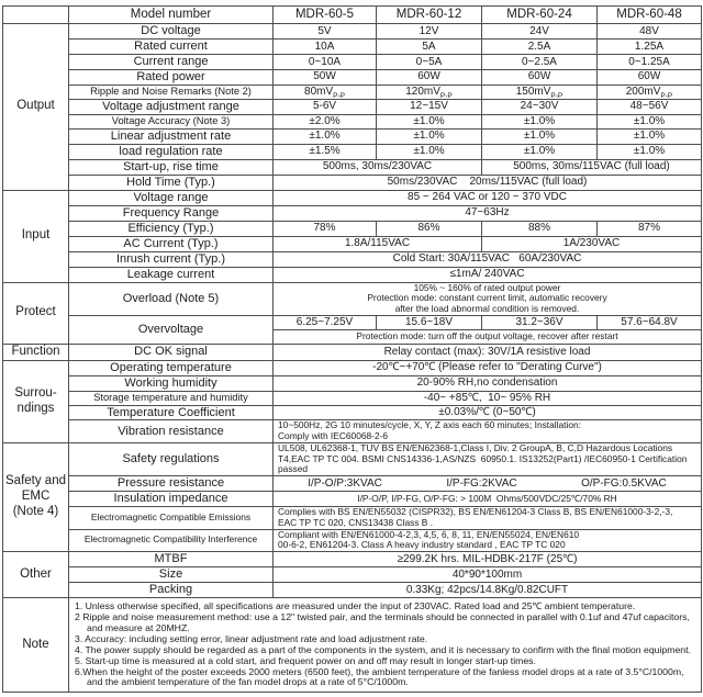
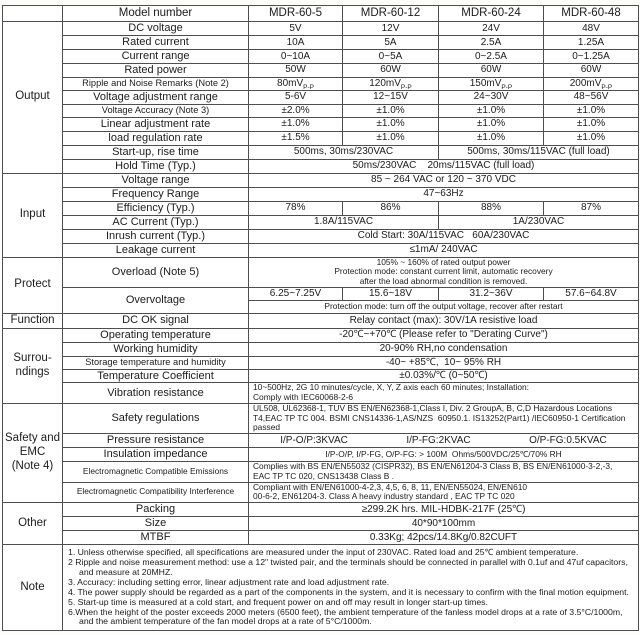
  	Model number	MDR-60-5	MDR-60-12	MDR-60-24	MDR-60-48
  Output	DC voltage	5V	12V	24V	48V
  Rated current	10A	5A	2.5A	1.25A
  Current range	0~10A	0~5A	0~2.5A	0~1.25A
  Rated power	50W	60W	60W	60W
  Ripple and Noise Remarks (Note 2)	80mV	120mV	150mV	200mV
  Voltage adjustment range	5-6V	12~15V	24~30V	48~56V
  Voltage Accuracy (Note 3)	±2.0%	±1.0%	±1.0%	±1.0%
  Linear adjustment rate	±1.0%	±1.0%	±1.0%	±1.0%
  load regulation rate	±1.5%	±1.0%	±1.0%	±1.0%
  Start-up, rise time	500ms, 30ms/230VAC	500ms, 30ms/115VAC (full load)
  Hold Time (Typ.)	50ms/230VAC 20ms/115VAC (full load)
  Input	Voltage range	85 ~ 264 VAC or 120 ~ 370 VDC
  Frequency Range	47~63Hz
  Efficiency (Typ.)	78%	86%	88%	87%
  AC Current (Typ.)	1.8A/115VAC	1A/230VAC
  Inrush current (Typ.)	Cold Start: 30A/115VAC 60A/230VAC
  Leakage current	≤1mA/ 240VAC
  Protect	Overload (Note 5)	105% ~ 160% of rated output powerProtection mode: constant current limit, automatic recoveryafter the load abnormal condition is removed.
  Overvoltage	6.25~7.25V	15.6~18V	31.2~36V	57.6~64.8V
  Protection mode: turn off the output voltage, recover after restart
  Function	DC OK signal	Relay contact (max): 30V/1A resistive load
  Surrou- ndings	Operating temperature	-20℃~+70℃ (Please refer to "Derating Curve")
  Working humidity	20-90% RH,no condensation
  Storage temperature and humidity	-40~ +85℃, 10~ 95% RH
  Temperature Coefficient	±0.03%/℃ (0~50℃)
  Vibration resistance	10~500Hz, 2G 10 minutes/cycle, X, Y, Z axis each 60 minutes; Installation:Comply with IEC60068-2-6
  Safety and EMC (Note 4)	Safety regulations	UL508, UL62368-1, TUV BS EN/EN62368-1,Class I, Div. 2 GroupA, B, C,D Hazardous LocationsT4,EAC TP TC 004. BSMI CNS14336-1,AS/NZS 60950.1. IS13252(Part1) /IEC60950-1 Certificationpassed
  Pressure resistance	I/P-O/P:3KVAC I/P-FG:2KVAC O/P-FG:0.5KVAC
  Insulation impedance	I/P-O/P, I/P-FG, O/P-FG: > 100M Ohms/500VDC/25℃/70% RH
  Electromagnetic Compatible Emissions	Complies with BS EN/EN55032 (CISPR32), BS EN/EN61204-3 Class B, BS EN/EN61000-3-2,-3,EAC TP TC 020, CNS13438 Class B .
  Electromagnetic Compatibility Interference	Compliant with EN/EN61000-4-2,3, 4,5, 6, 8, 11, EN/EN55024, EN/EN61000-6-2, EN61204-3. Class A heavy industry standard , EAC TP TC 020
- Other	MTBF	≥299.2K hrs. MIL-HDBK-217F (25℃)
+ Other	Packing	≥299.2K hrs. MIL-HDBK-217F (25℃)
  Size	40*90*100mm
- Packing	0.33Kg; 42pcs/14.8Kg/0.82CUFT
+ MTBF	0.33Kg; 42pcs/14.8Kg/0.82CUFT
  Note	1. Unless otherwise specified, all specifications are measured under the input of 230VAC. Rated load and 25℃ ambient temperature.2 Ripple and noise measurement method: use a 12" twisted pair, and the terminals should be connected in parallel with 0.1uf and 47uf capacitors, and measure at 20MHZ.3. Accuracy: including setting error, linear adjustment rate and load adjustment rate.4. The power supply should be regarded as a part of the components in the system, and it is necessary to confirm with the final motion equipment.5. Start-up time is measured at a cold start, and frequent power on and off may result in longer start-up times.6.When the height of the poster exceeds 2000 meters (6500 feet), the ambient temperature of the fanless model drops at a rate of 3.5°C/1000m, and the ambient temperature of the fan model drops at a rate of 5°C/1000m.
